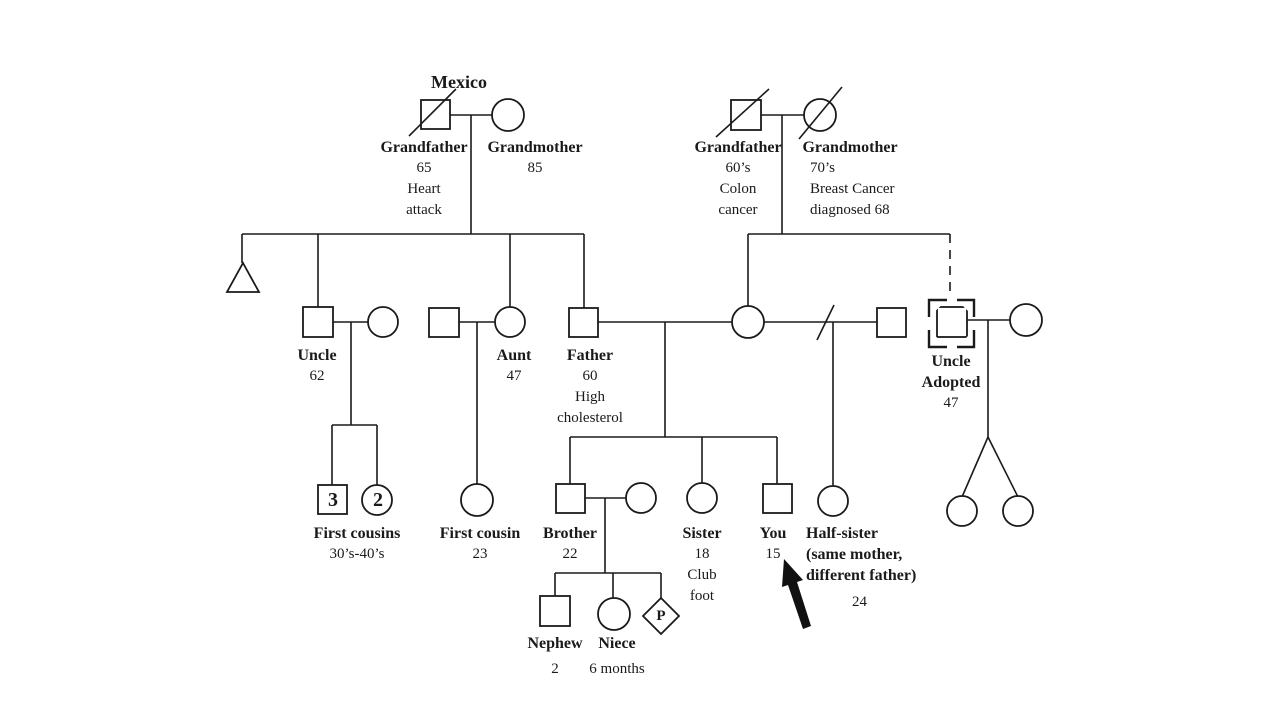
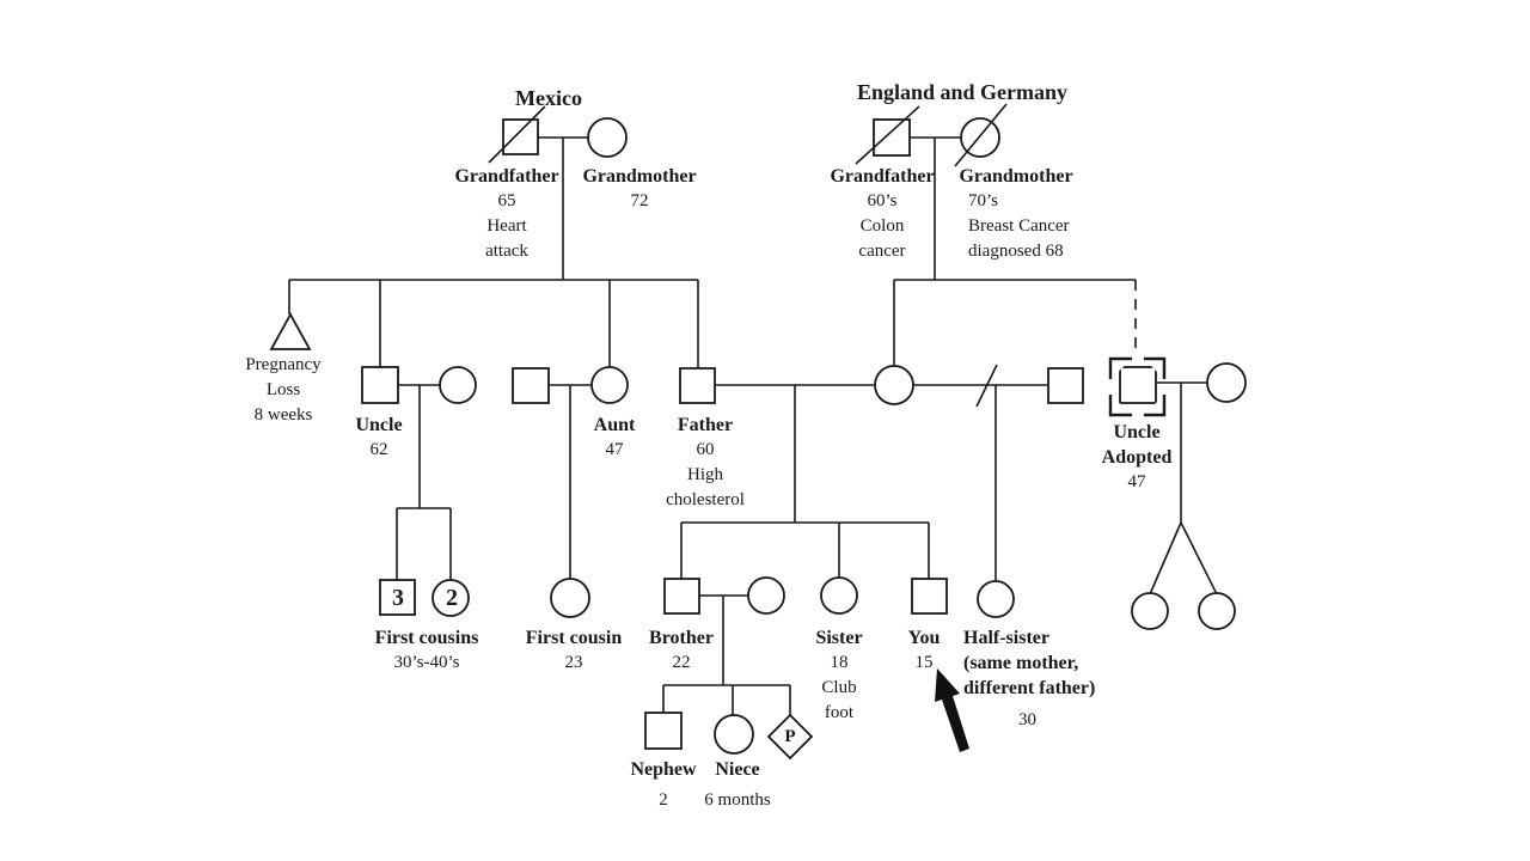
  Mexico
+ England and Germany
  Grandfather
  65
  Heart
  attack
  Grandmother
- 85
+ 72
  Grandfather
  60’s
  Colon
  cancer
  Grandmother
  70’s
  Breast Cancer
  diagnosed 68
+ Pregnancy
+ Loss
+ 8 weeks
  Uncle
  62
  Aunt
  47
  Father
  60
  High
  cholesterol
  Uncle
  Adopted
  47
  First cousins
  30’s-40’s
  First cousin
  23
  Brother
  22
  Sister
  18
  Club
  foot
  You
  15
  Half-sister
  (same mother,
  different father)
- 24
+ 30
  Nephew
  2
  Niece
  6 months
  3
  2
  P
